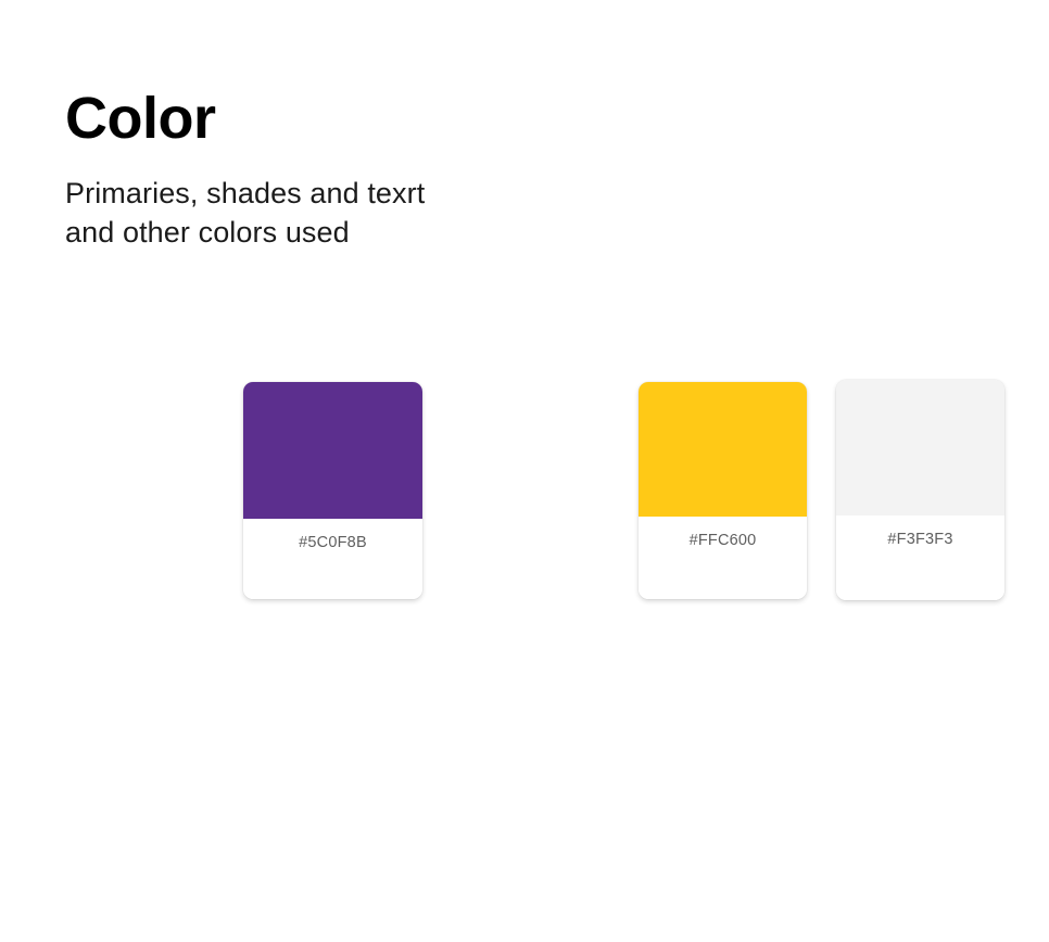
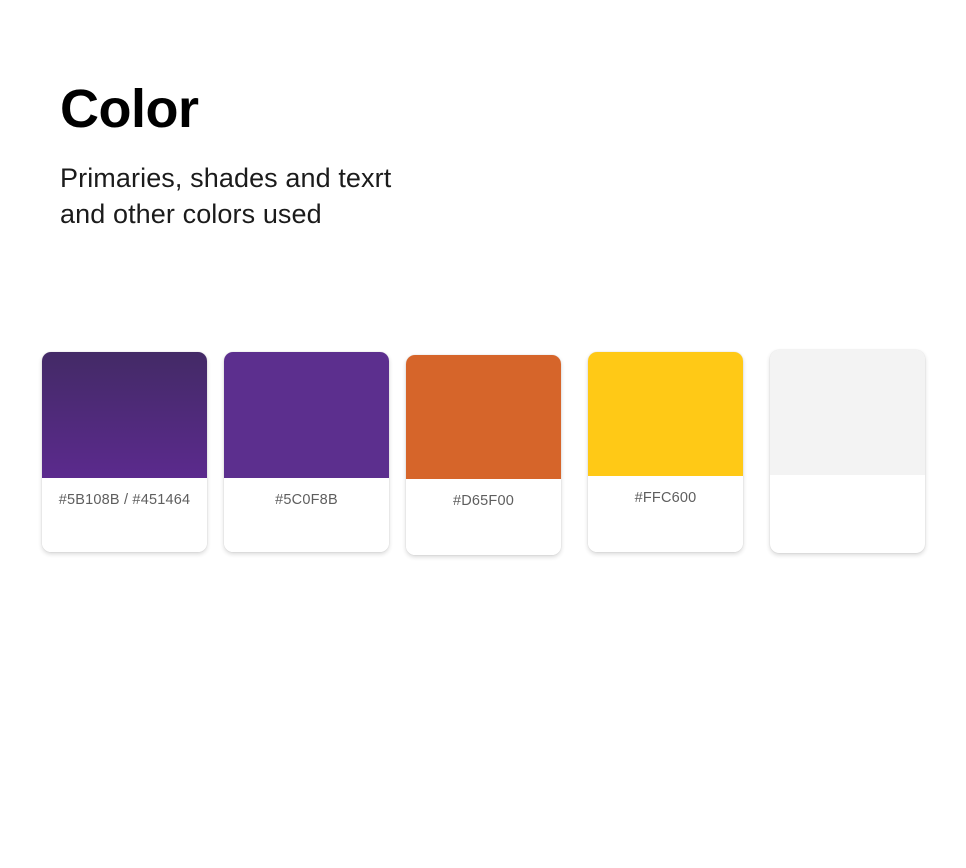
  Color
  Primaries, shades and texrt
  and other colors used
+ #5B108B / #451464
  #5C0F8B
+ #D65F00
  #FFC600
- #F3F3F3
